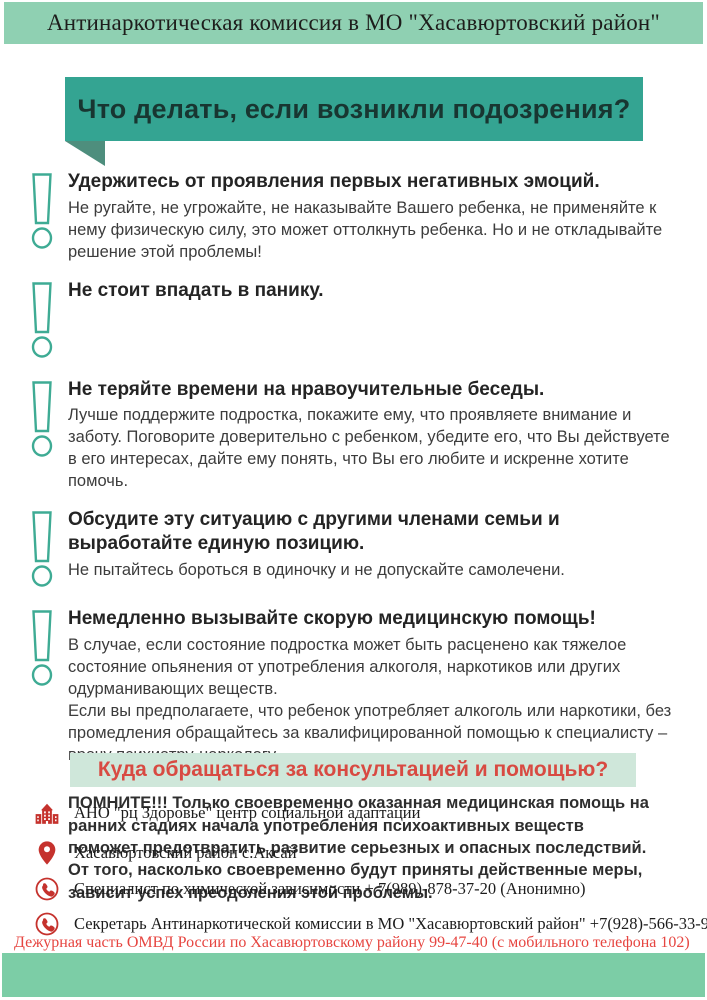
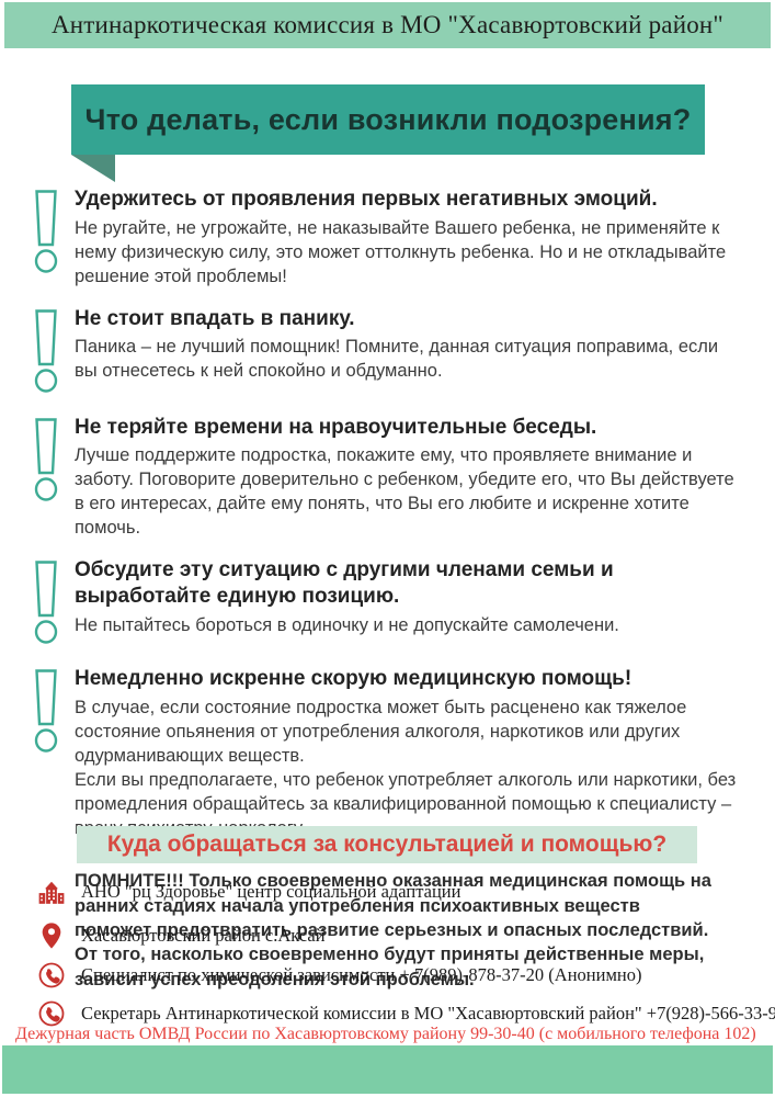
  Антинаркотическая комиссия в МО "Хасавюртовский район"
  Что делать, если возникли подозрения?
  Удержитесь от проявления первых негативных эмоций.
  Не ругайте, не угрожайте, не наказывайте Вашего ребенка, не применяйте к нему физическую силу, это может оттолкнуть ребенка. Но и не откладывайте решение этой проблемы!
  Не стоит впадать в панику.
+ Паника – не лучший помощник! Помните, данная ситуация поправима, если вы отнесетесь к ней спокойно и обдуманно.
  Не теряйте времени на нравоучительные беседы.
  Лучше поддержите подростка, покажите ему, что проявляете внимание и заботу. Поговорите доверительно с ребенком, убедите его, что Вы действуете в его интересах, дайте ему понять, что Вы его любите и искренне хотите помочь.
  Обсудите эту ситуацию с другими членами семьи и выработайте единую позицию.
  Не пытайтесь бороться в одиночку и не допускайте самолечени.
- Немедленно вызывайте скорую медицинскую помощь!
+ Немедленно искренне скорую медицинскую помощь!
  В случае, если состояние подростка может быть расценено как тяжелое состояние опьянения от употребления алкоголя, наркотиков или других одурманивающих веществ.
  Если вы предполагаете, что ребенок употребляет алкоголь или наркотики, без промедления обращайтесь за квалифицированной помощью к специалисту –
  ПОМНИТЕ!!! Только своевременно оказанная медицинская помощь на ранних стадиях начала употребления психоактивных веществ поможет предотвратить развитие серьезных и опасных последствий. От того, насколько своевременно будут приняты действенные меры, зависит успех преодоления этой проблемы.
  Куда обращаться за консультацией и помощью?
  АНО "рц Здоровье" центр социальной адаптации
  Хасавюртовский район с.Аксай
  Специалист по химической зависимости + 7(989)-878-37-20 (Анонимно)
  Секретарь Антинаркотической комиссии в МО "Хасавюртовский район" +7(928)-566-33-9
- Дежурная часть ОМВД России по Хасавюртовскому району 99-47-40 (с мобильного телефона 102)
+ Дежурная часть ОМВД России по Хасавюртовскому району 99-30-40 (с мобильного телефона 102)
